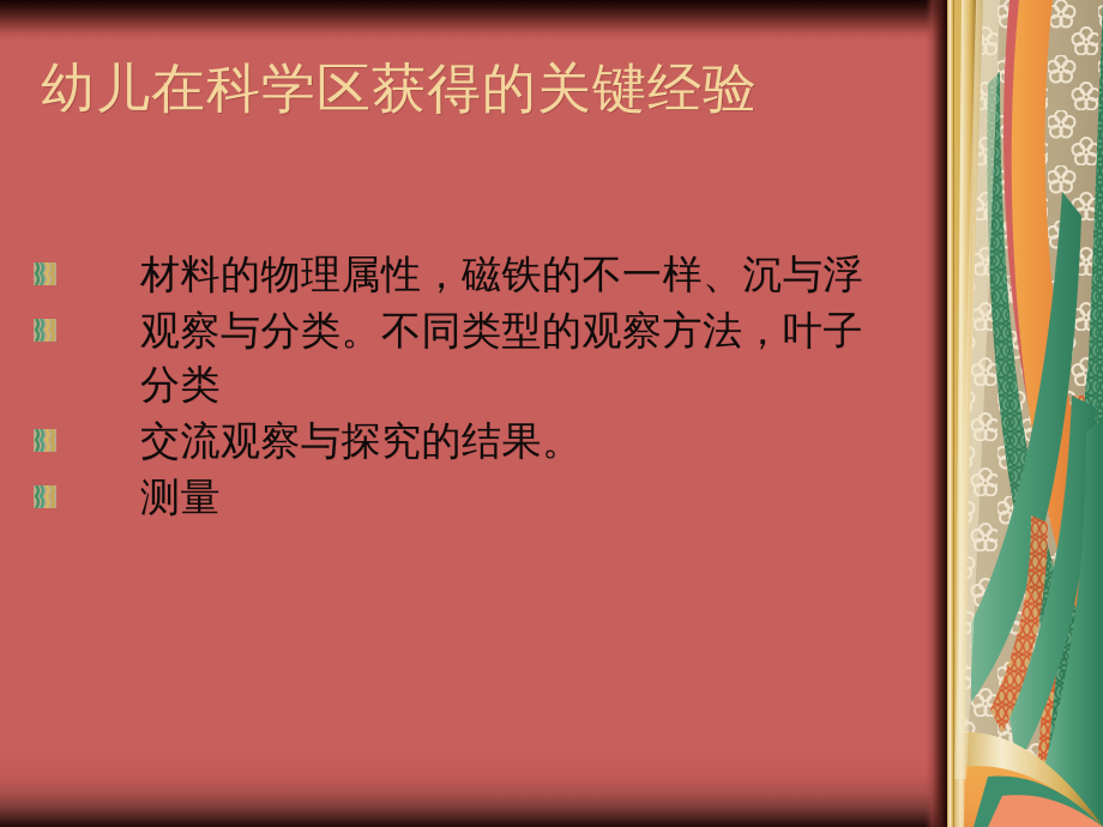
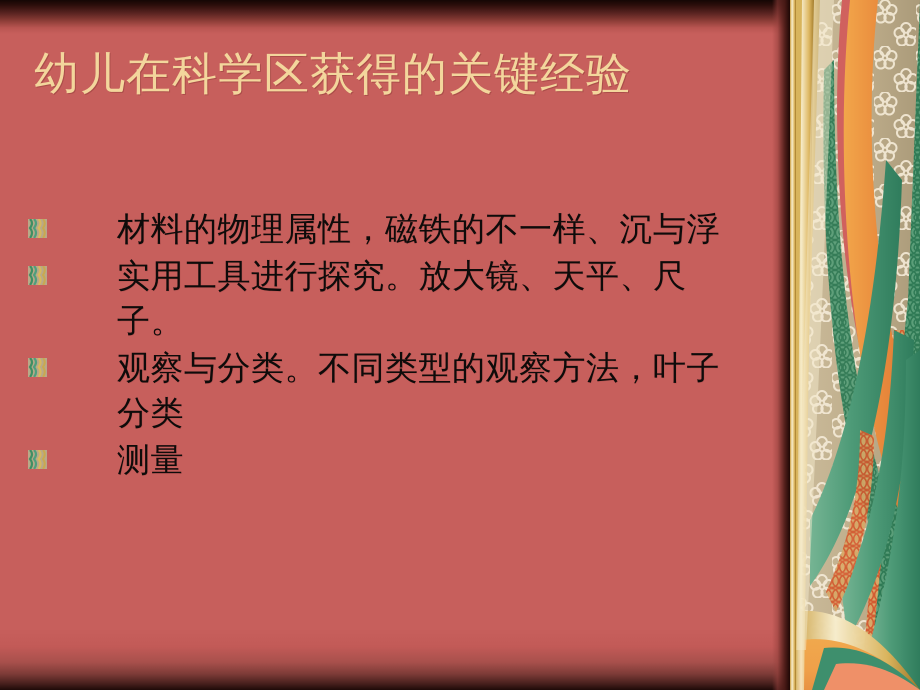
  幼儿在科学区获得的关键经验
  材料的物理属性，磁铁的不一样、沉与浮
+ 实用工具进行探究。放大镜、天平、尺子。
  观察与分类。不同类型的观察方法，叶子分类
- 交流观察与探究的结果。
  测量
